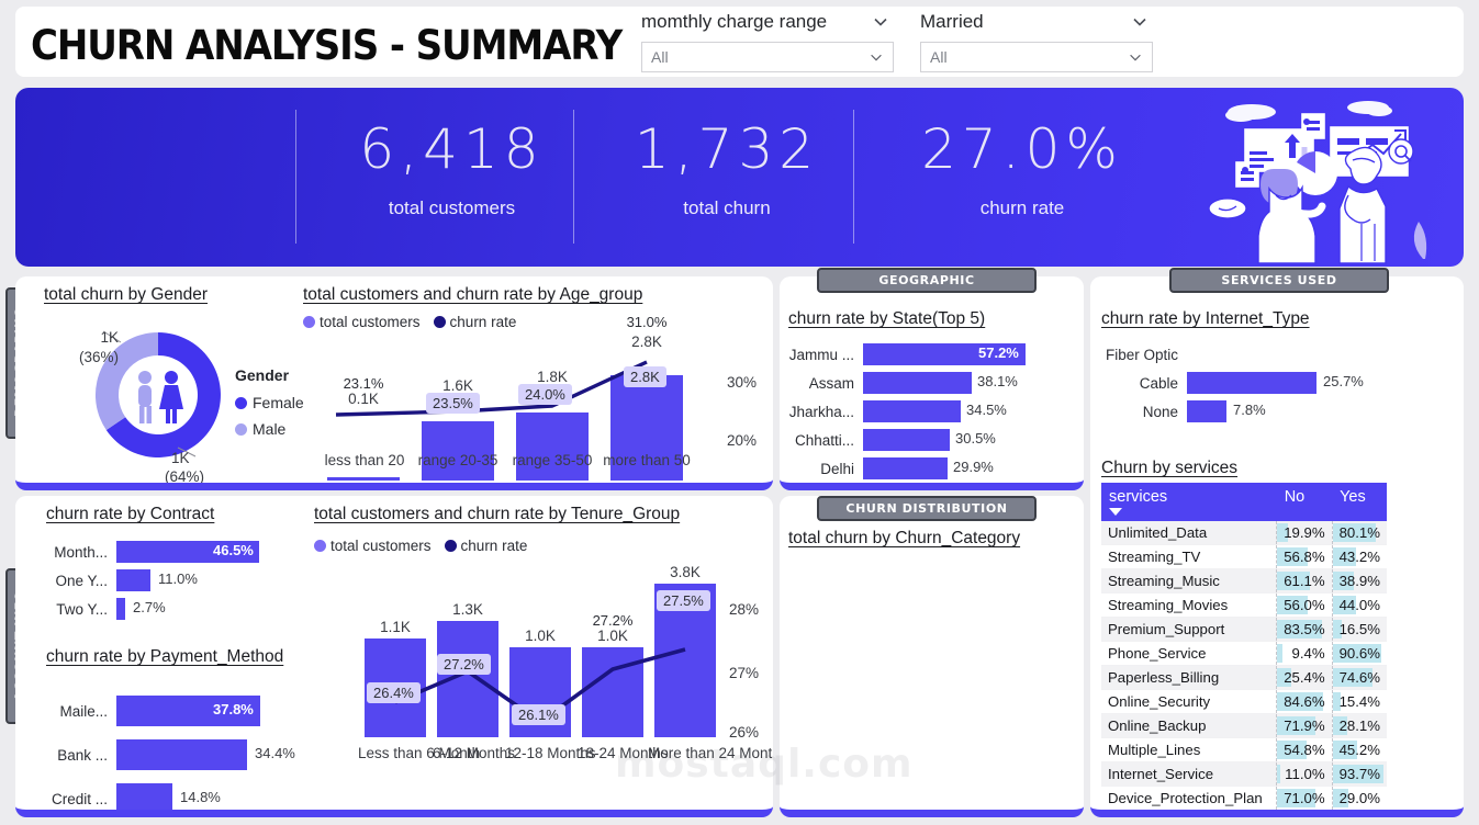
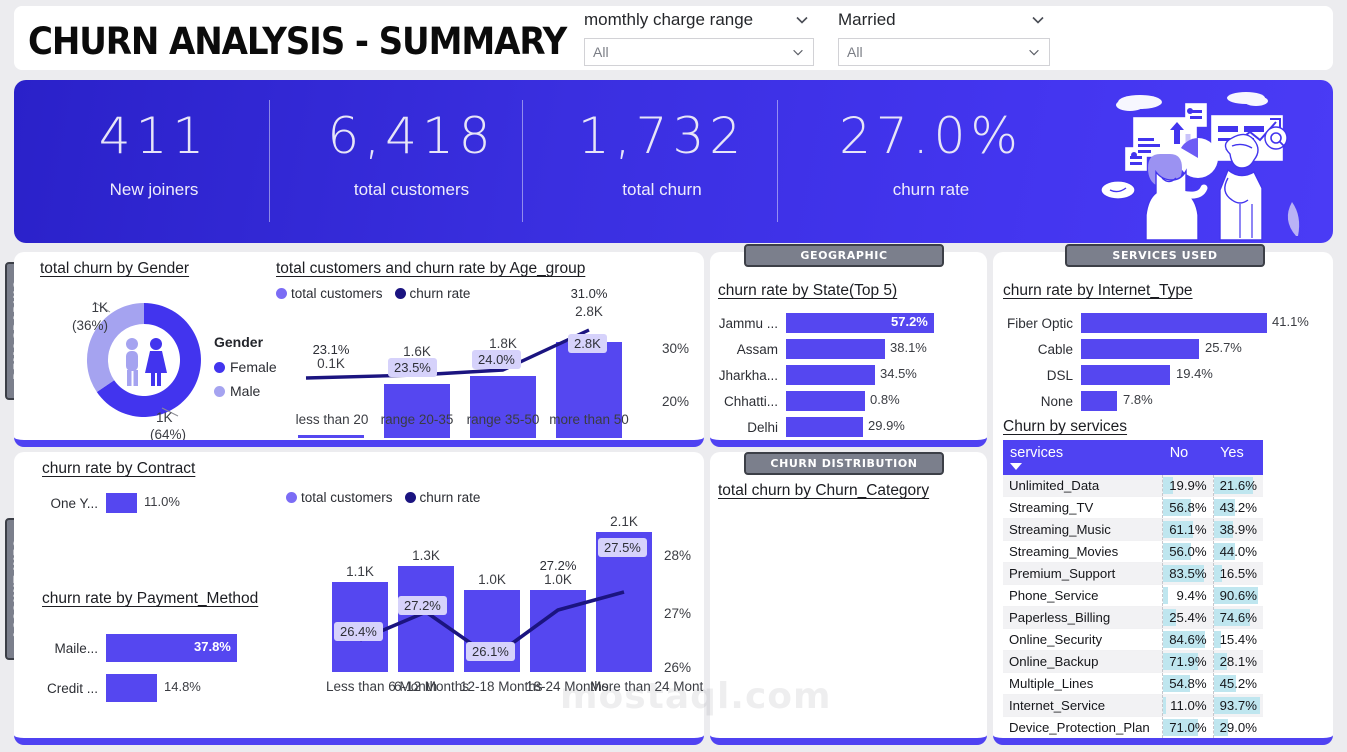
  CHURN ANALYSIS - SUMMARY
  momthly charge range
  All
  Married
  All
+ 411
+ New joiners
  6,418
  total customers
  1,732
  total churn
  27.0%
  churn rate
  total churn by Gender
  1K
  (36%)
  1K
  (64%)
  Gender
  Female
  Male
  total customers and churn rate by Age_group
  total customers
  churn rate
  0.1K
  1.6K
  1.8K
  2.8K
  23.1%
  23.5%
  24.0%
  31.0%
  2.8K
  less than 20
  range 20-35
  range 35-50
  more than 50
  30%
  20%
  churn rate by Contract
- Month...
- 46.5%
  One Y...
  11.0%
- Two Y...
- 2.7%
  churn rate by Payment_Method
  Maile...
  37.8%
- Bank ...
- 34.4%
  Credit ...
  14.8%
- total customers and churn rate by Tenure_Group
  total customers
  churn rate
  1.1K
  1.3K
  1.0K
  1.0K
- 3.8K
+ 2.1K
  26.4%
  27.2%
  26.1%
  27.2%
  27.5%
  6-12 Month
  12-18 Mon
  18-24 Mon
  28%
  27%
  26%
  churn rate by State(Top 5)
  Jammu ...
  57.2%
  Assam
  38.1%
  Jharkha...
  34.5%
  Chhatti...
- 30.5%
+ 0.8%
  Delhi
  29.9%
  GEOGRAPHIC
  total churn by Churn_Category
  CHURN DISTRIBUTION
  churn rate by Internet_Type
  Fiber Optic
+ 41.1%
  Cable
  25.7%
+ DSL
+ 19.4%
  None
  7.8%
  Churn by services
  services	No	Yes
- Unlimited_Data	19.9%	80.1%
+ Unlimited_Data	19.9%	21.6%
  Streaming_TV	56.8%	43.2%
  Streaming_Music	61.1%	38.9%
  Streaming_Movies	56.0%	44.0%
  Premium_Support	83.5%	16.5%
  Phone_Service	9.4%	90.6%
  Paperless_Billing	25.4%	74.6%
  Online_Security	84.6%	15.4%
  Online_Backup	71.9%	28.1%
  Multiple_Lines	54.8%	45.2%
  Internet_Service	11.0%	93.7%
  Device_Protection_Plan	71.0%	29.0%
  SERVICES USED
  mostaql.com
